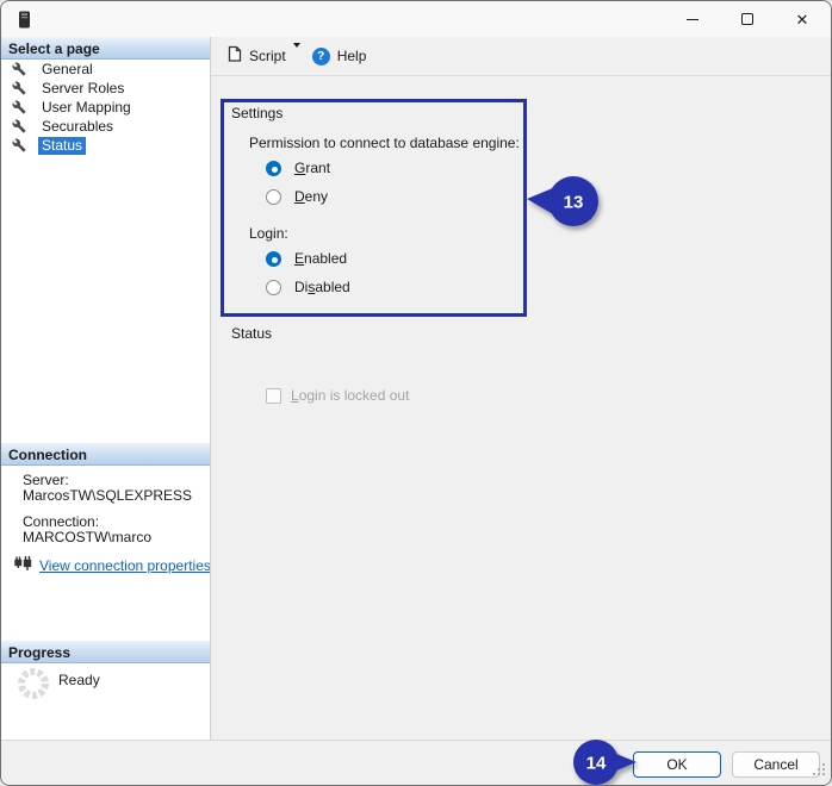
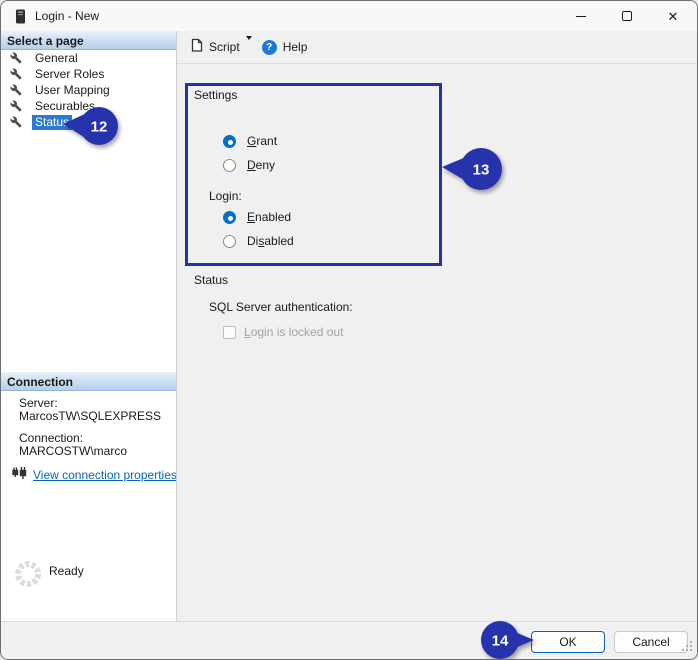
+ Login - New
  ✕
  Select a page
  General
  Server Roles
  User Mapping
  Securables
  Status
  Connection
  Server:
  MarcosTW\SQLEXPRESS
  Connection:
  MARCOSTW\marco
  View connection properties
- Progress
  Ready
  Script
  ?
  Help
  Settings
- Permission to connect to database engine:
  Grant
  Deny
  Login:
  Enabled
  Disabled
  Status
+ SQL Server authentication:
  Login is locked out
  OK
  Cancel
+ 12
  13
  14
